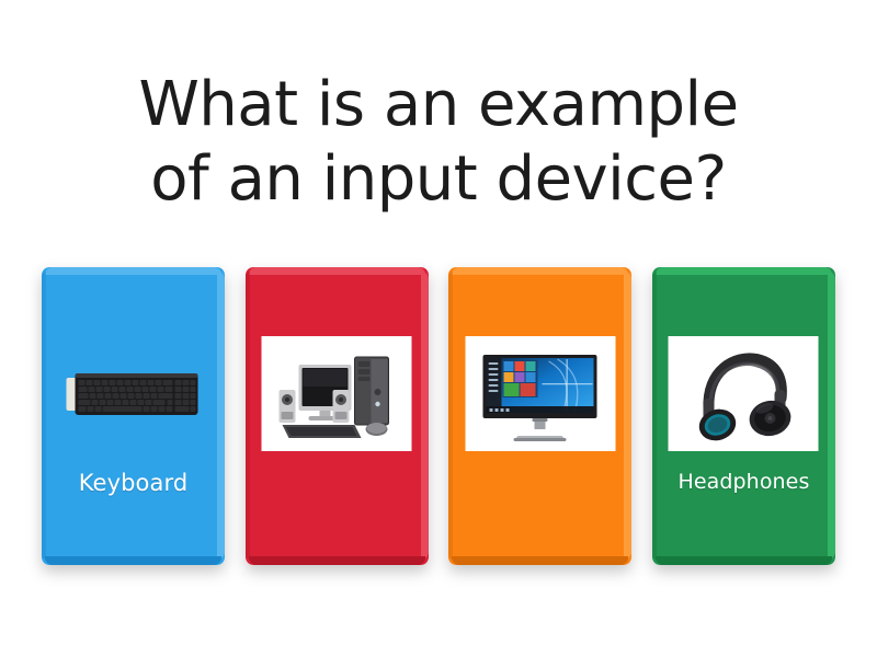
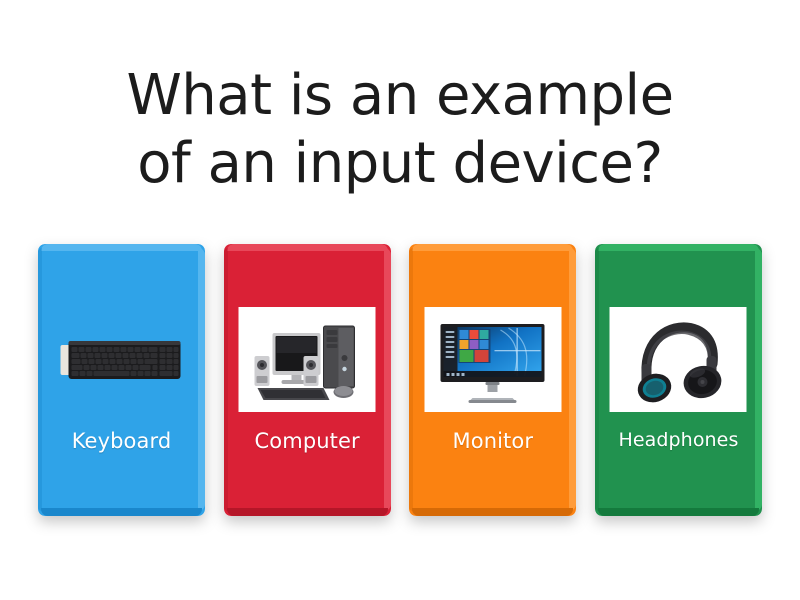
  What is an example
  of an input device?
  Keyboard
+ Computer
+ Monitor
  Headphones
